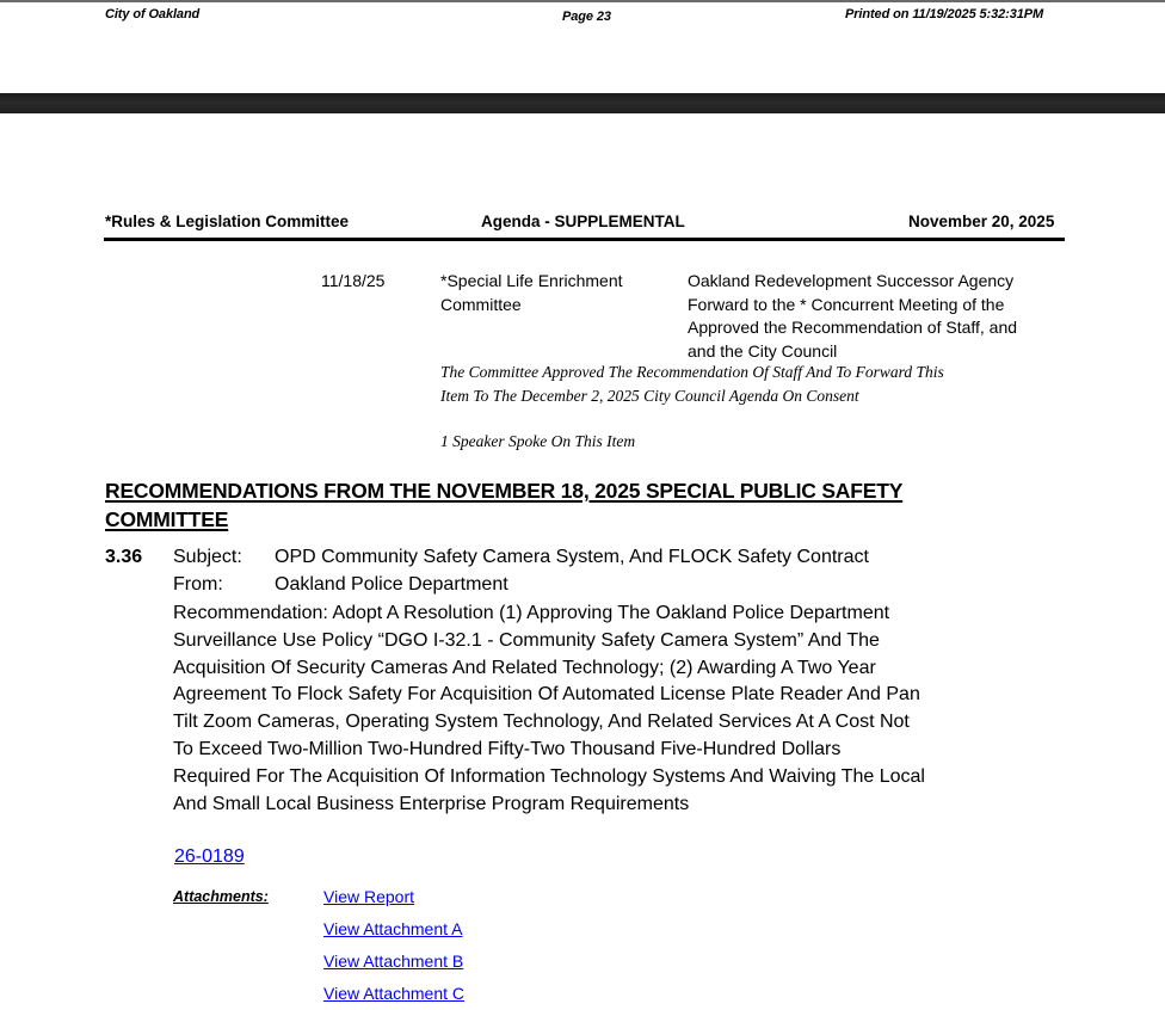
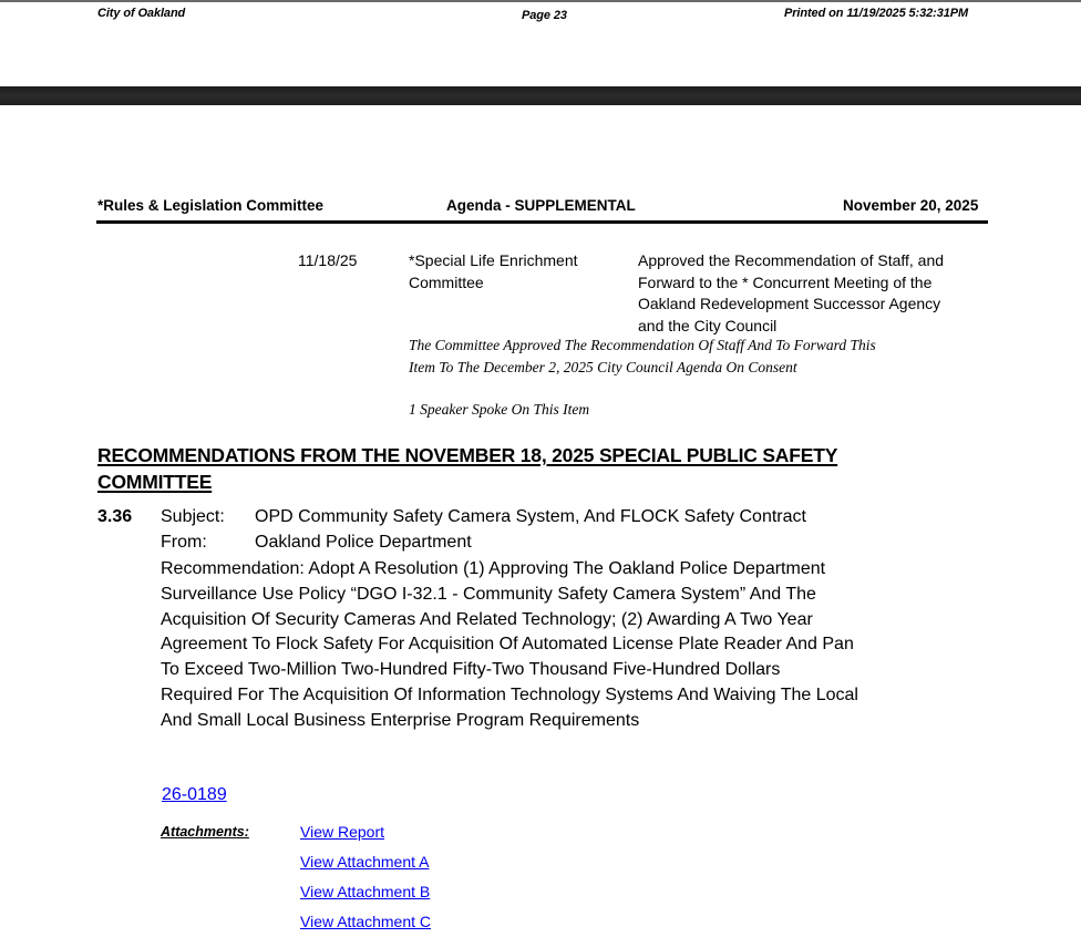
  City of Oakland
  Page 23
  Printed on 11/19/2025 5:32:31PM
  *Rules & Legislation Committee
  Agenda - SUPPLEMENTAL
  November 20, 2025
  11/18/25
  *Special Life Enrichment
  Committee
- Oakland Redevelopment Successor Agency
+ Approved the Recommendation of Staff, and
  Forward to the * Concurrent Meeting of the
- Approved the Recommendation of Staff, and
+ Oakland Redevelopment Successor Agency
  and the City Council
  The Committee Approved The Recommendation Of Staff And To Forward This
  Item To The December 2, 2025 City Council Agenda On Consent
  1 Speaker Spoke On This Item
  RECOMMENDATIONS FROM THE NOVEMBER 18, 2025 SPECIAL PUBLIC SAFETY
  COMMITTEE
  3.36
  Subject:
  OPD Community Safety Camera System, And FLOCK Safety Contract
  From:
  Oakland Police Department
  Recommendation: Adopt A Resolution (1) Approving The Oakland Police Department
  Surveillance Use Policy “DGO I-32.1 - Community Safety Camera System” And The
  Acquisition Of Security Cameras And Related Technology; (2) Awarding A Two Year
  Agreement To Flock Safety For Acquisition Of Automated License Plate Reader And Pan
- Tilt Zoom Cameras, Operating System Technology, And Related Services At A Cost Not
  To Exceed Two-Million Two-Hundred Fifty-Two Thousand Five-Hundred Dollars
  Required For The Acquisition Of Information Technology Systems And Waiving The Local
  And Small Local Business Enterprise Program Requirements
  26-0189
  Attachments:
  View Report
  View Attachment A
  View Attachment B
  View Attachment C
